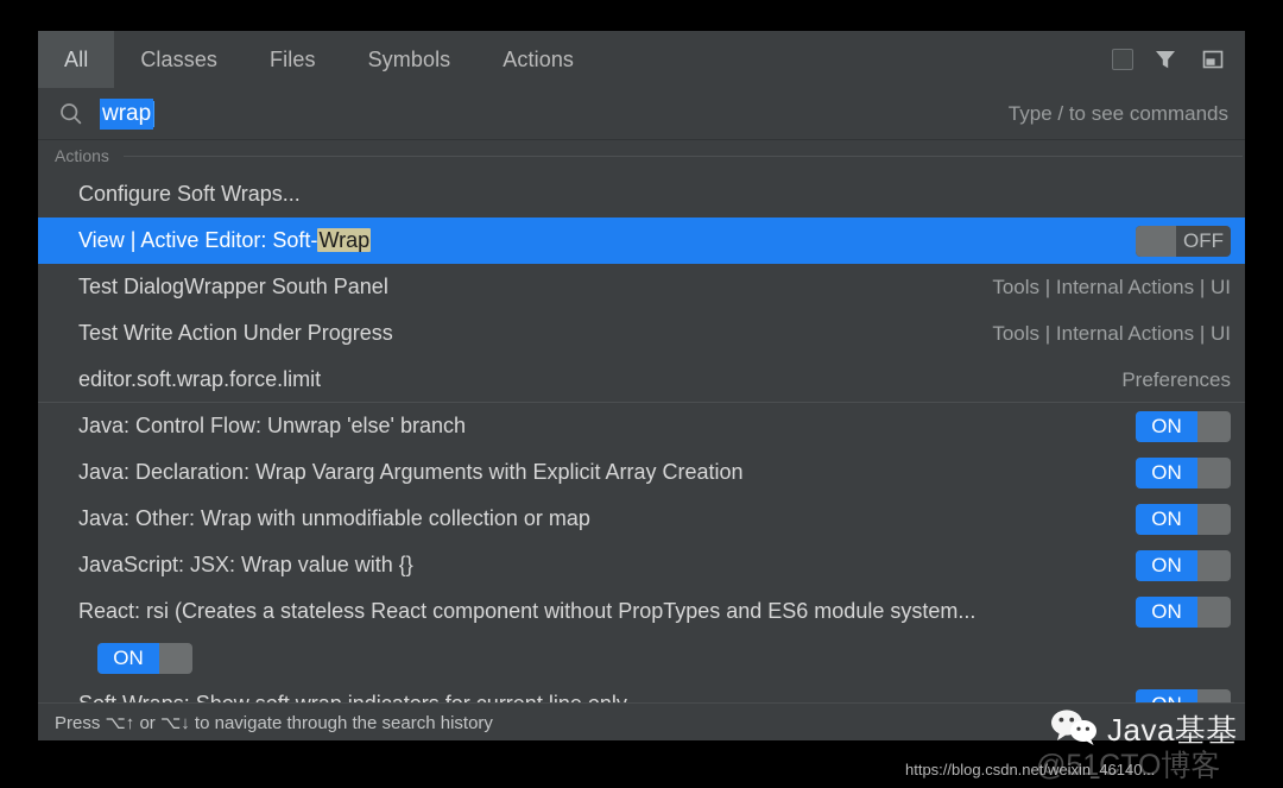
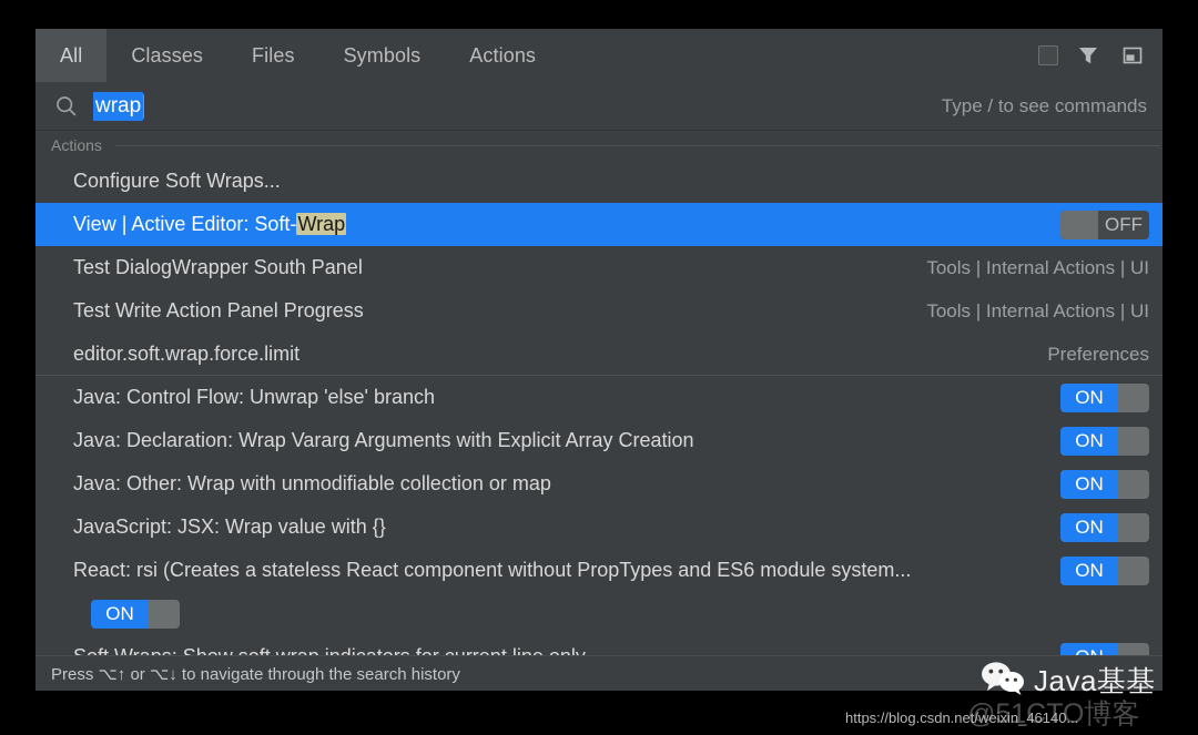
  All
  Classes
  Files
  Symbols
  Actions
  wrap
  Type / to see commands
  Actions
  Configure Soft Wraps...
  View | Active Editor: Soft-Wrap
  OFF
  Test DialogWrapper South Panel
  Tools | Internal Actions | UI
- Test Write Action Under Progress
+ Test Write Action Panel Progress
  Tools | Internal Actions | UI
  editor.soft.wrap.force.limit
  Preferences
  Java: Control Flow: Unwrap 'else' branch
  ON
  Java: Declaration: Wrap Vararg Arguments with Explicit Array Creation
  ON
  Java: Other: Wrap with unmodifiable collection or map
  ON
  JavaScript: JSX: Wrap value with {}
  ON
  React: rsi (Creates a stateless React component without PropTypes and ES6 module system...
  ON
  ON
  Press ⌥↑ or ⌥↓ to navigate through the search history
  Java基基
  @51CTO博客
  https://blog.csdn.net/weixin_46140...
